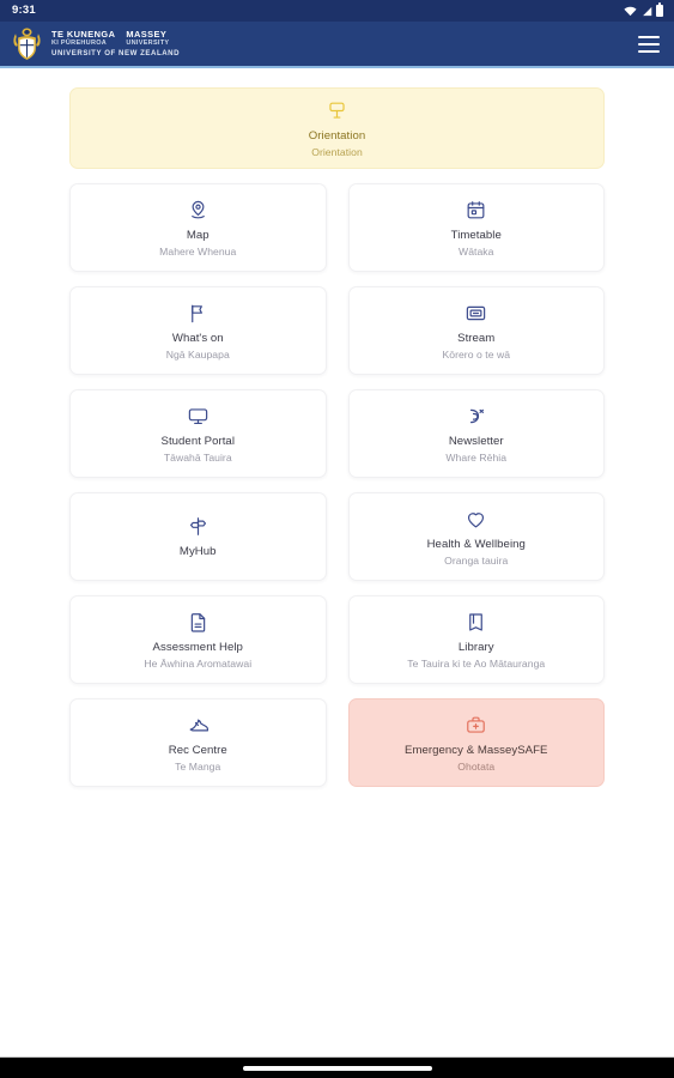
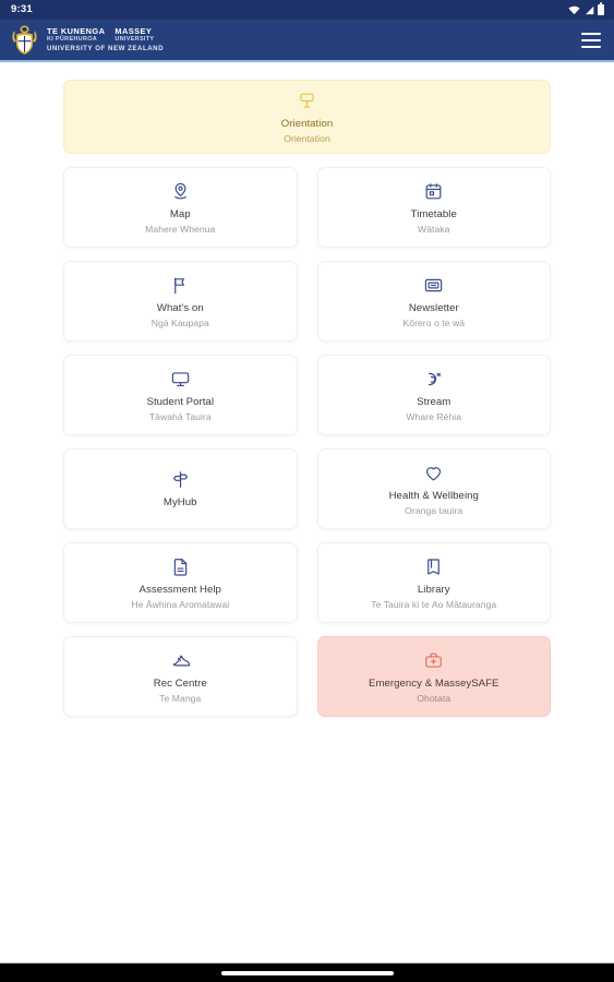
  9:31
  TE KUNENGA
  MASSEY
  Orientation
  Orientation
  Map
  Mahere Whenua
  Timetable
  Wātaka
  What's on
  Ngā Kaupapa
- Stream
+ Newsletter
  Kōrero o te wā
  Student Portal
  Tāwahā Tauira
- Newsletter
+ Stream
  Whare Rēhia
  MyHub
  Health & Wellbeing
  Oranga tauira
  Assessment Help
  He Āwhina Aromatawai
  Library
  Te Tauira ki te Ao Mātauranga
  Rec Centre
  Te Manga
  Emergency & MasseySAFE
  Ohotata
